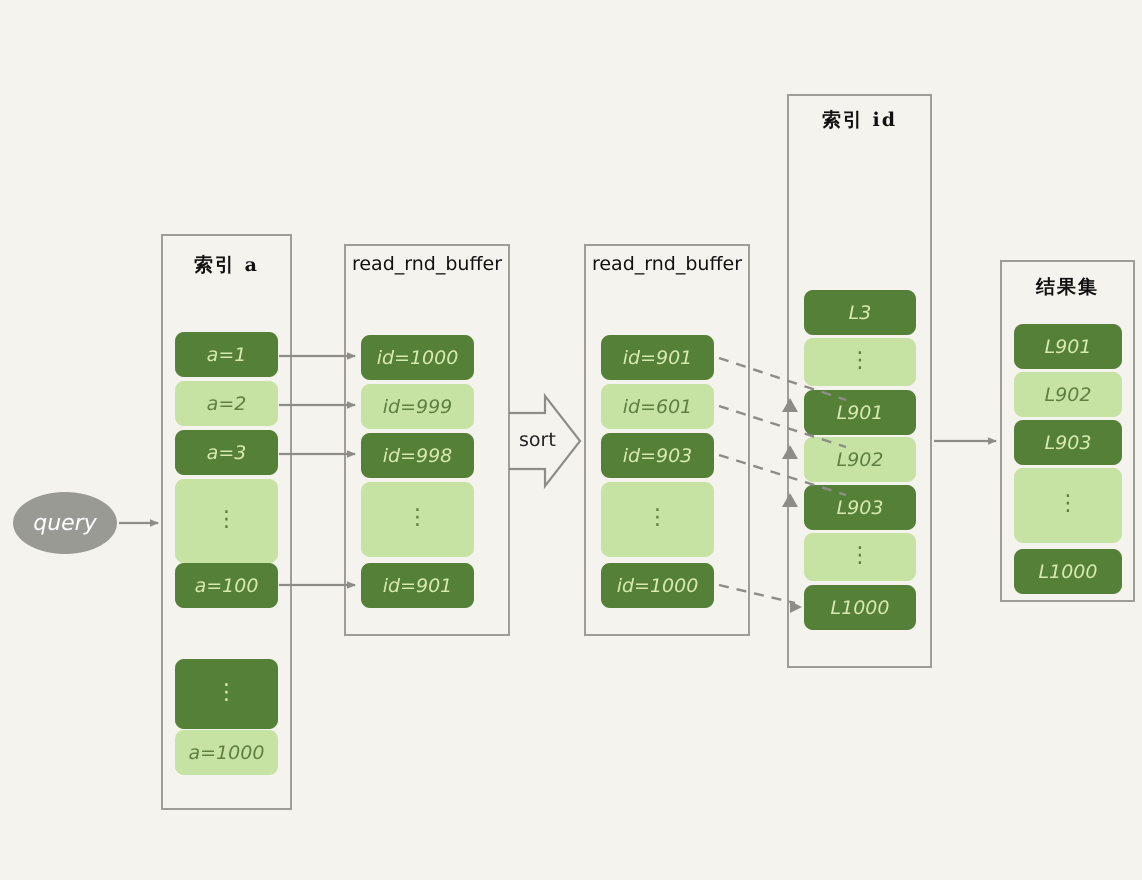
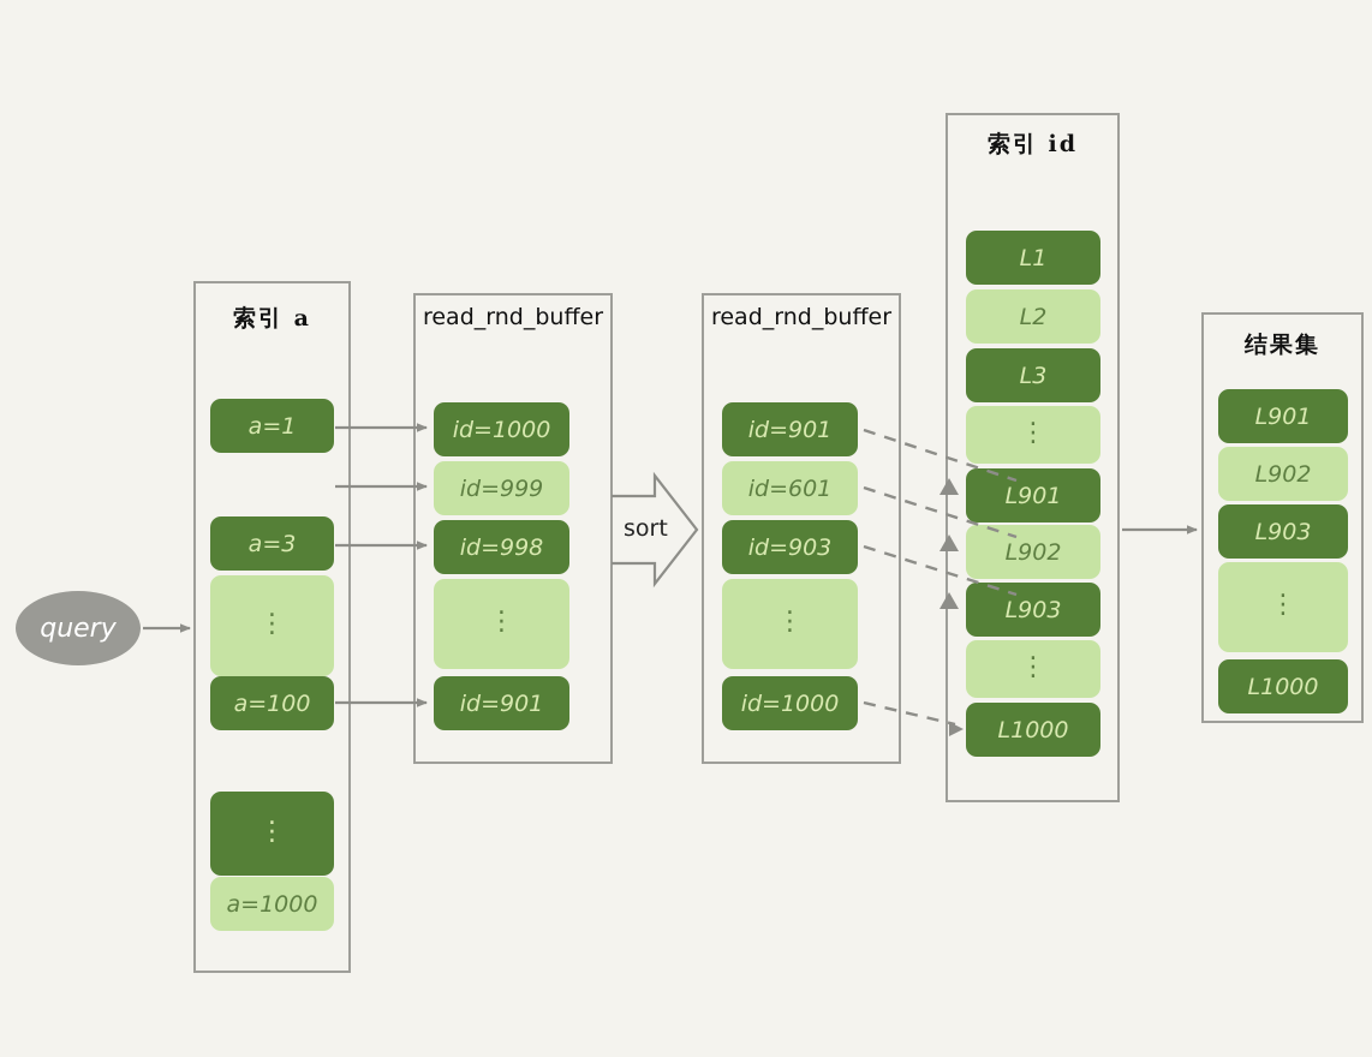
  query
  索引 a
  a=1
- a=2
  a=3
  ⋮
  a=100
  ⋮
  a=1000
  read_rnd_buffer
  id=1000
  id=999
  id=998
  ⋮
  id=901
  read_rnd_buffer
  id=901
  id=601
  id=903
  ⋮
  id=1000
  索引 id
+ L1
+ L2
  L3
  ⋮
  L901
  L902
  L903
  ⋮
  L1000
  结果集
  L901
  L902
  L903
  ⋮
  L1000
  sort
